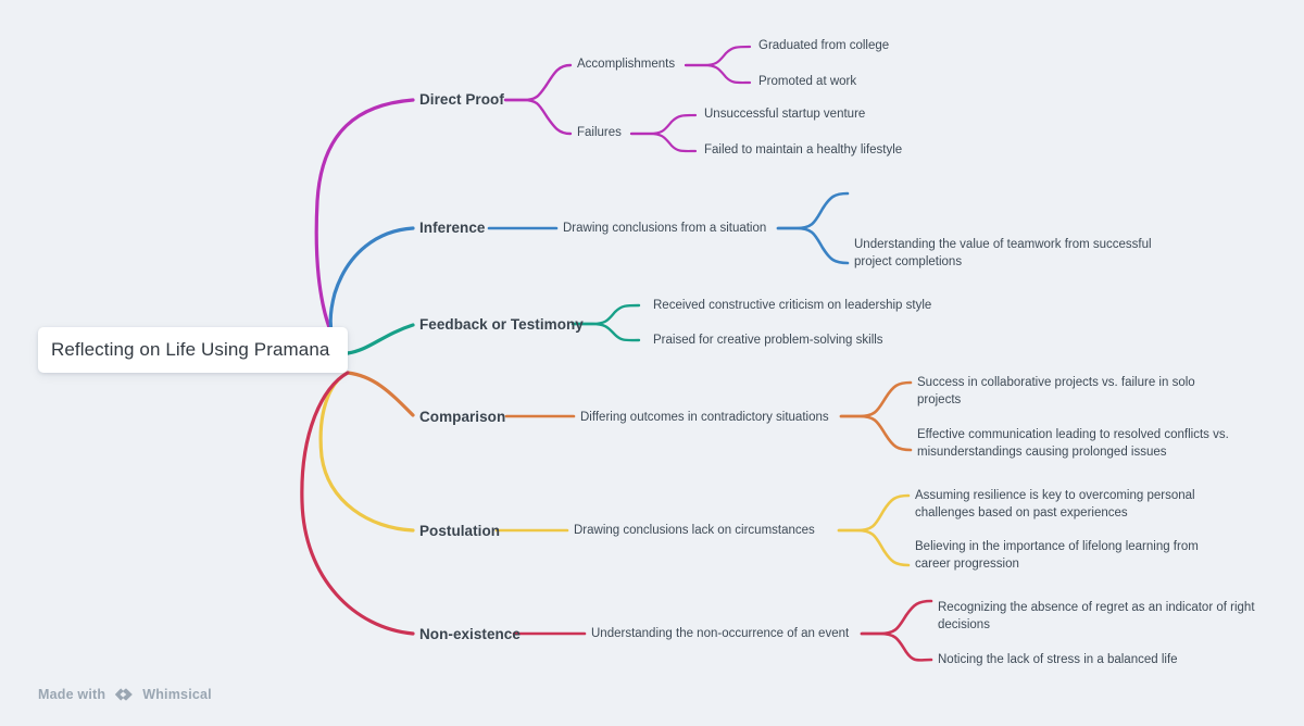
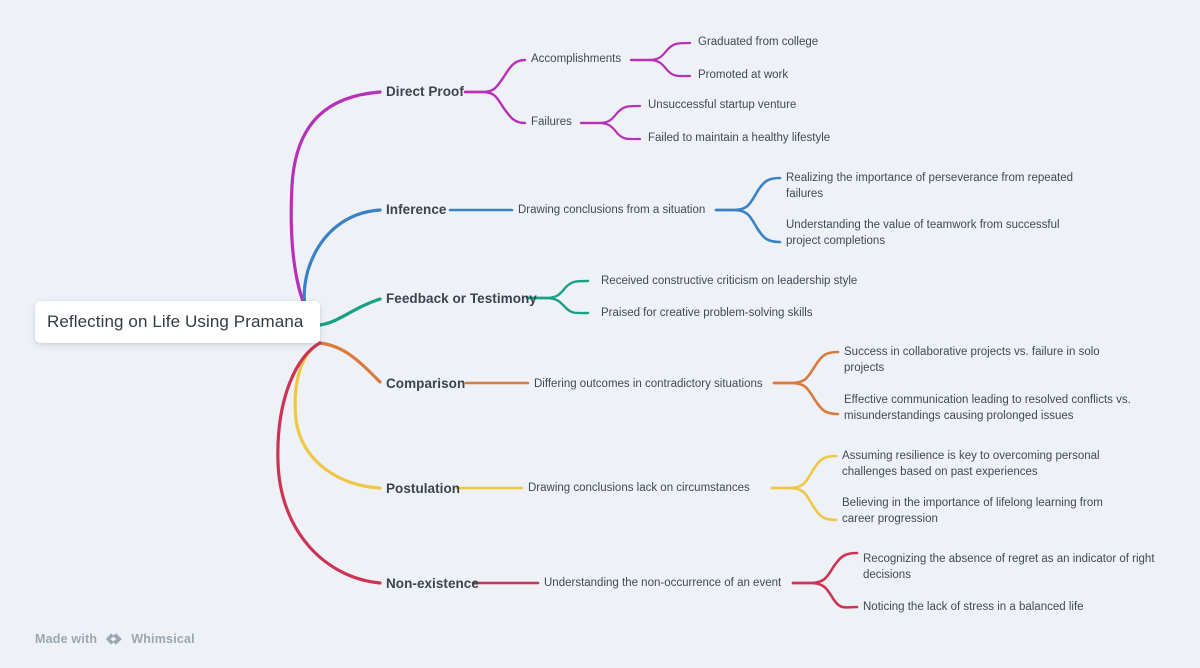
  Reflecting on Life Using Pramana
  Direct Proof
  Accomplishments
  Failures
  Graduated from college
  Promoted at work
  Unsuccessful startup venture
  Failed to maintain a healthy lifestyle
  Inference
  Drawing conclusions from a situation
+ Realizing the importance of perseverance from repeated
+ failures
  Understanding the value of teamwork from successful
  project completions
  Feedback or Testimony
  Received constructive criticism on leadership style
  Praised for creative problem-solving skills
  Comparison
  Differing outcomes in contradictory situations
  Success in collaborative projects vs. failure in solo
  projects
  Effective communication leading to resolved conflicts vs.
  misunderstandings causing prolonged issues
  Postulation
  Drawing conclusions lack on circumstances
  Assuming resilience is key to overcoming personal
  challenges based on past experiences
  Believing in the importance of lifelong learning from
  career progression
  Non-existence
  Understanding the non-occurrence of an event
  Recognizing the absence of regret as an indicator of right
  decisions
  Noticing the lack of stress in a balanced life
  Made with
  Whimsical
